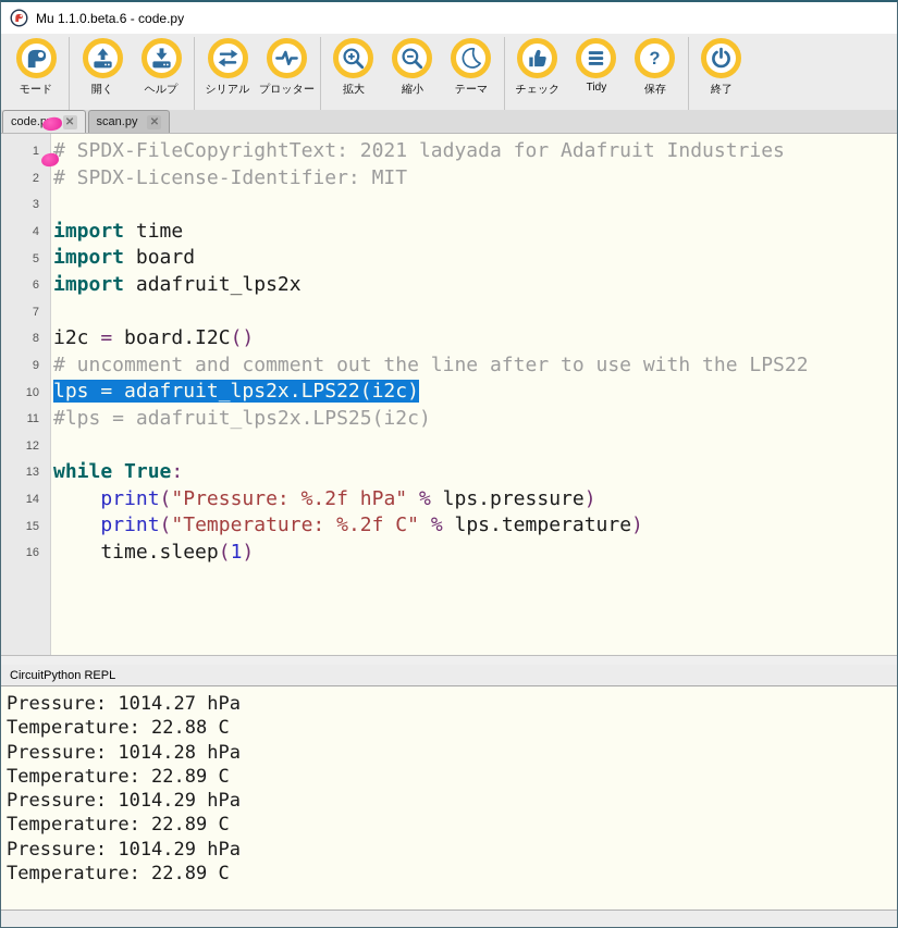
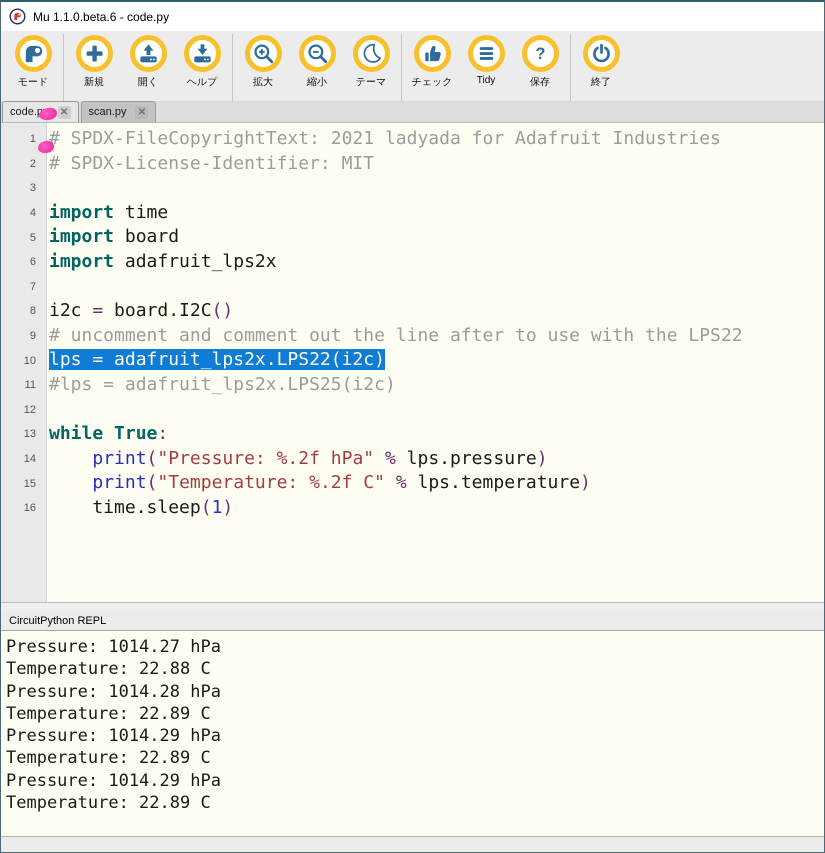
  Mu 1.1.0.beta.6 - code.py
  モード
+ 新規
  開く
  ヘルプ
- シリアル
- プロッター
  拡大
  縮小
  テーマ
  チェック
  Tidy
  ?
  保存
  終了
  code.
  ✕
  scan.py
  ✕
  1
  # SPDX-FileCopyrightText: 2021 ladyada for Adafruit Industries
  2
  # SPDX-License-Identifier: MIT
  3
  4
  import time
  5
  import board
  6
  import adafruit_lps2x
  7
  8
  i2c = board.I2C()
  9
  # uncomment and comment out the line after to use with the LPS22
  10
  lps = adafruit_lps2x.LPS22(i2c)
  11
  #lps = adafruit_lps2x.LPS25(i2c)
  12
  13
  while True:
  14
  print("Pressure: %.2f hPa" % lps.pressure)
  15
  print("Temperature: %.2f C" % lps.temperature)
  16
  time.sleep(1)
  CircuitPython REPL
  Pressure: 1014.27 hPa
  Temperature: 22.88 C
  Pressure: 1014.28 hPa
  Temperature: 22.89 C
  Pressure: 1014.29 hPa
  Temperature: 22.89 C
  Pressure: 1014.29 hPa
  Temperature: 22.89 C
